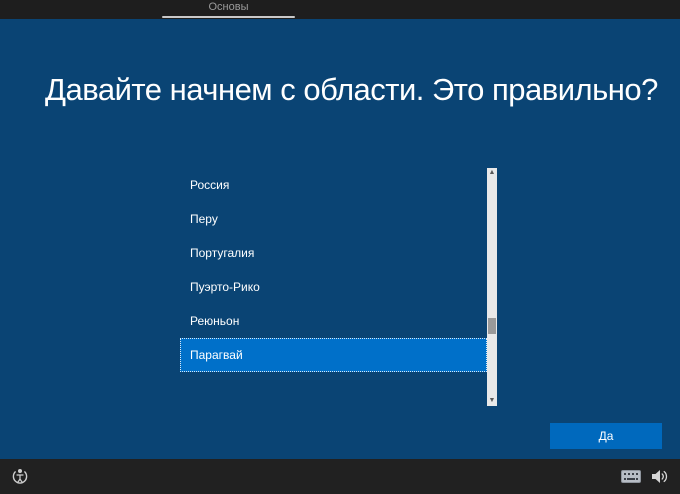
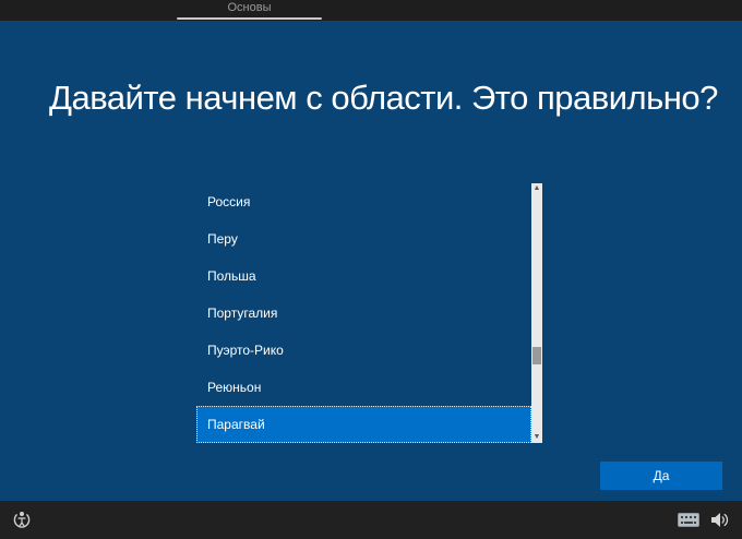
  Основы
  Давайте начнем с области. Это правильно?
  Россия
  Перу
+ Польша
  Португалия
  Пуэрто-Рико
  Реюньон
  Парагвай
  Да
